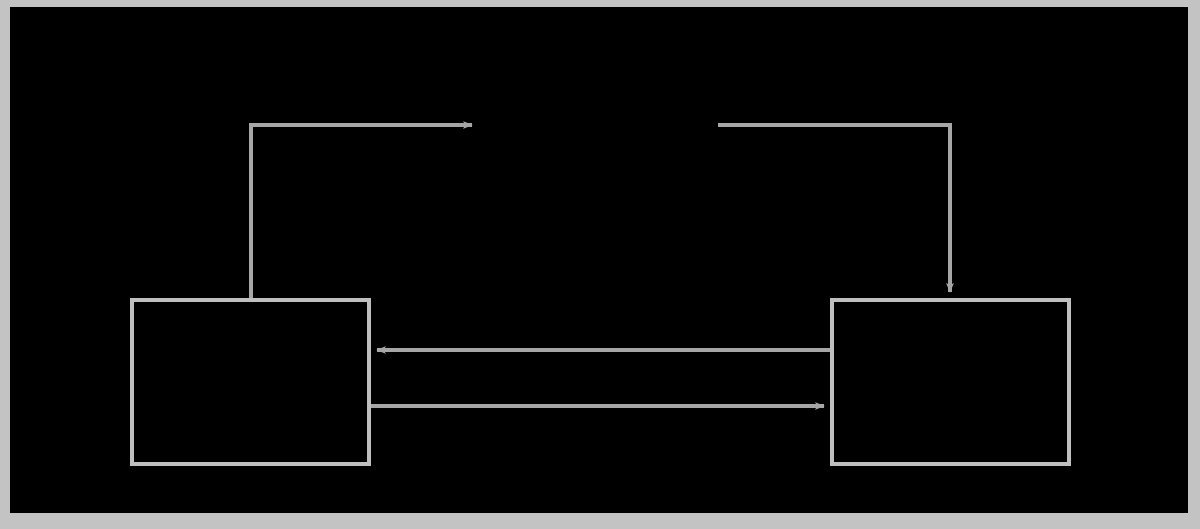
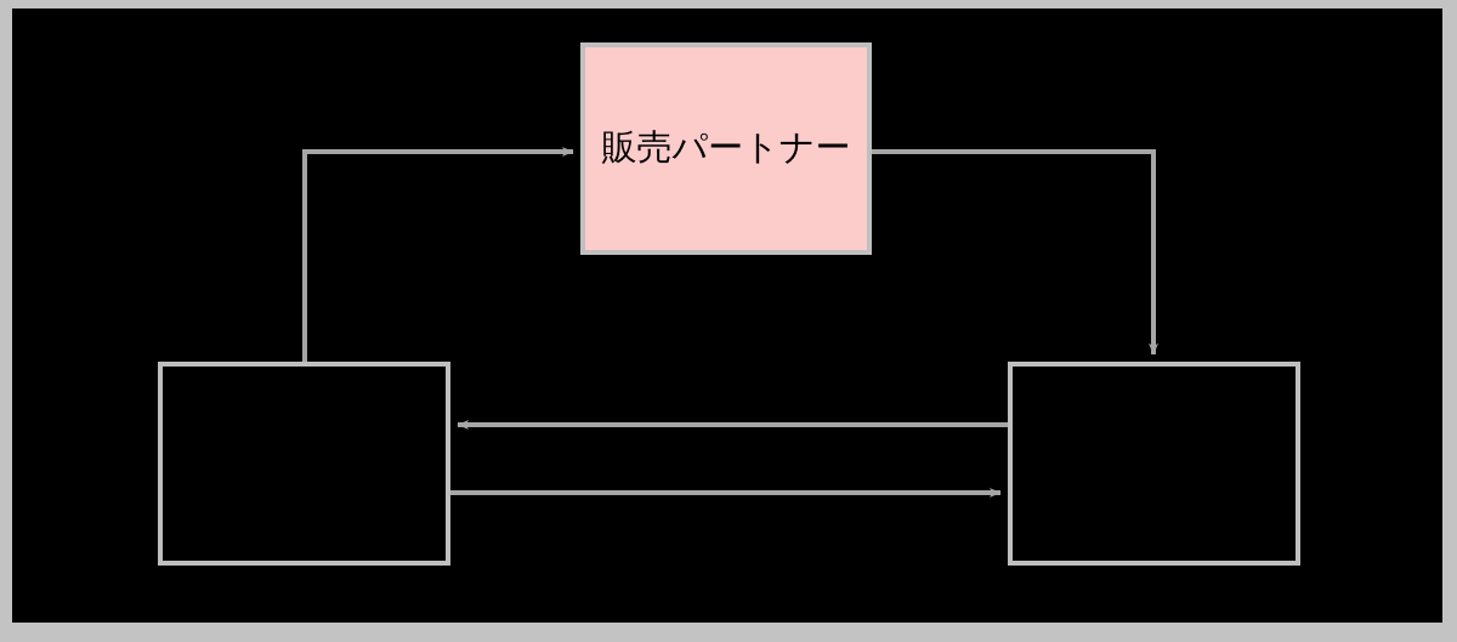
+ 販売パートナー
